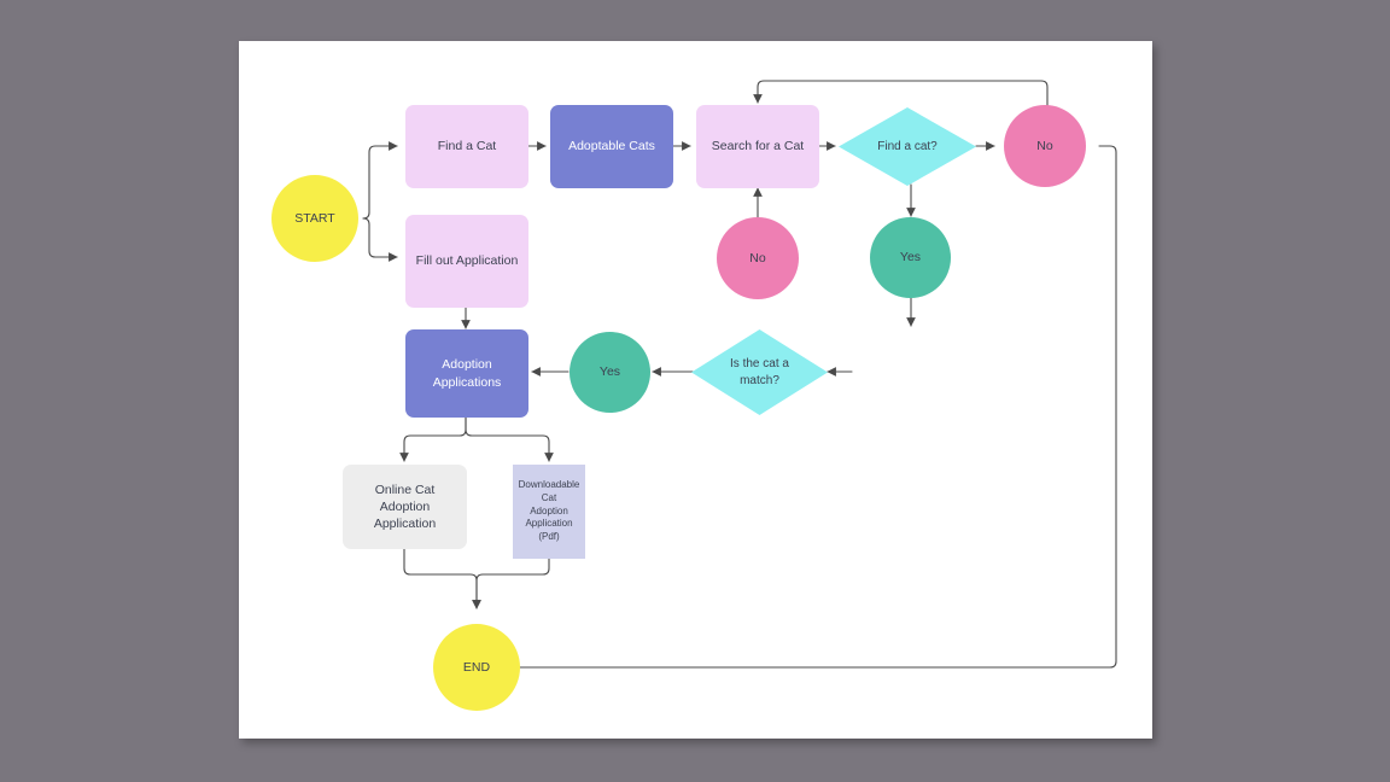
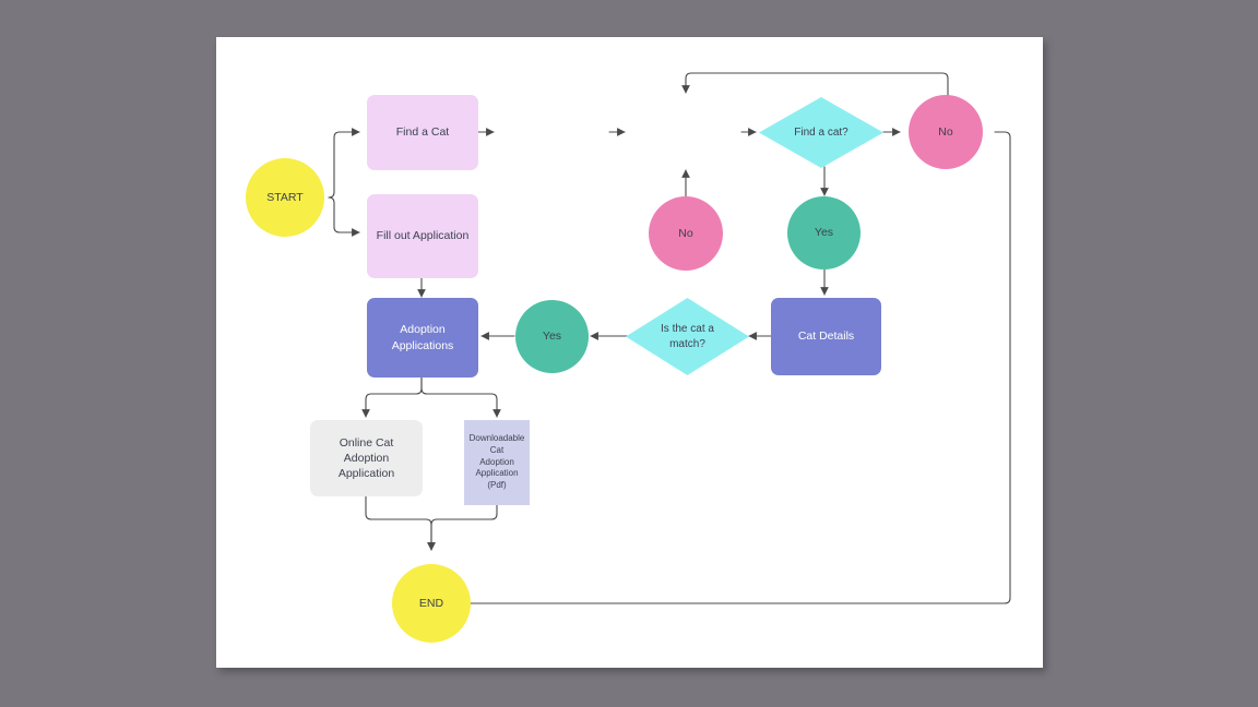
  START
  Find a Cat
  Fill out Application
- Adoptable Cats
- Search for a Cat
  Find a cat?
  No
  Yes
+ Cat Details
  Is the cat a
  match?
  No
  Yes
  Adoption
  Applications
  Online Cat Adoption
  Application
  Downloadable Cat
  Adoption
  Application (Pdf)
  END
